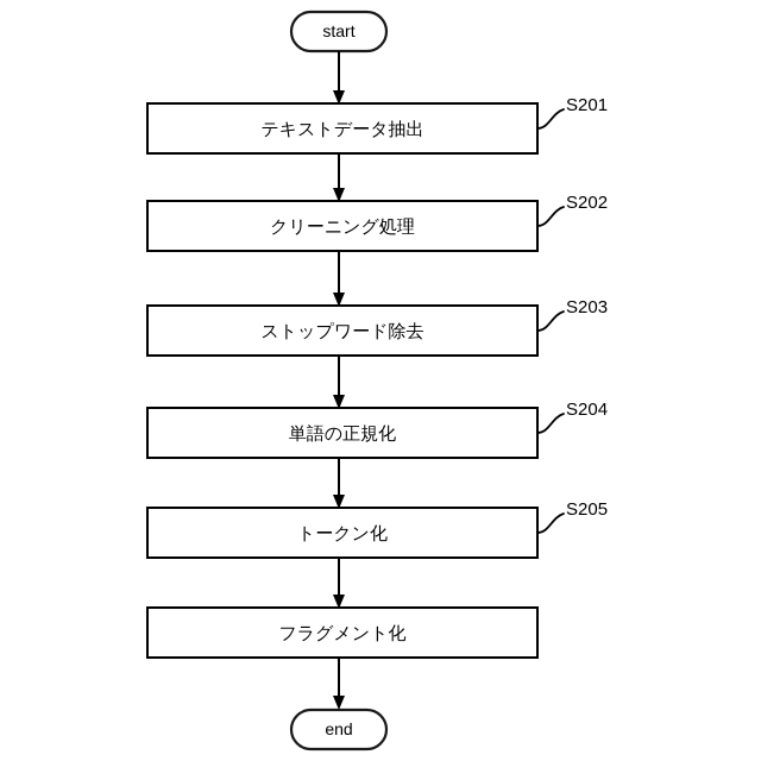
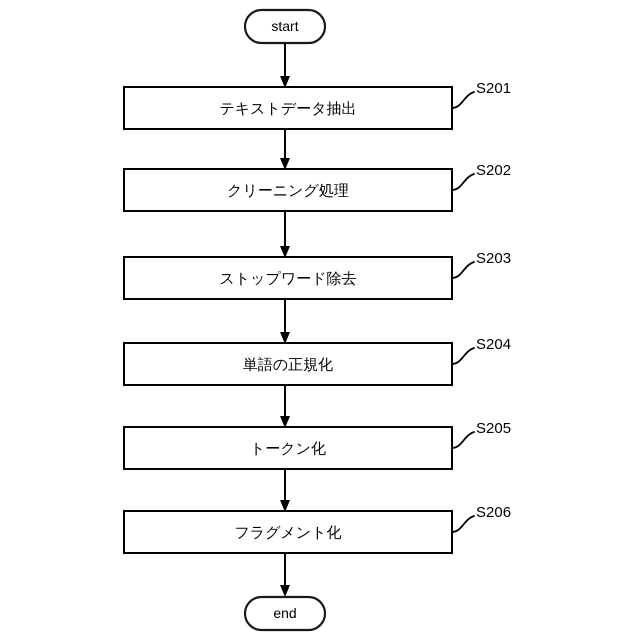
  start
  テキストデータ抽出
  S201
  クリーニング処理
  S202
  ストップワード除去
  S203
  単語の正規化
  S204
  トークン化
  S205
  フラグメント化
+ S206
  end
